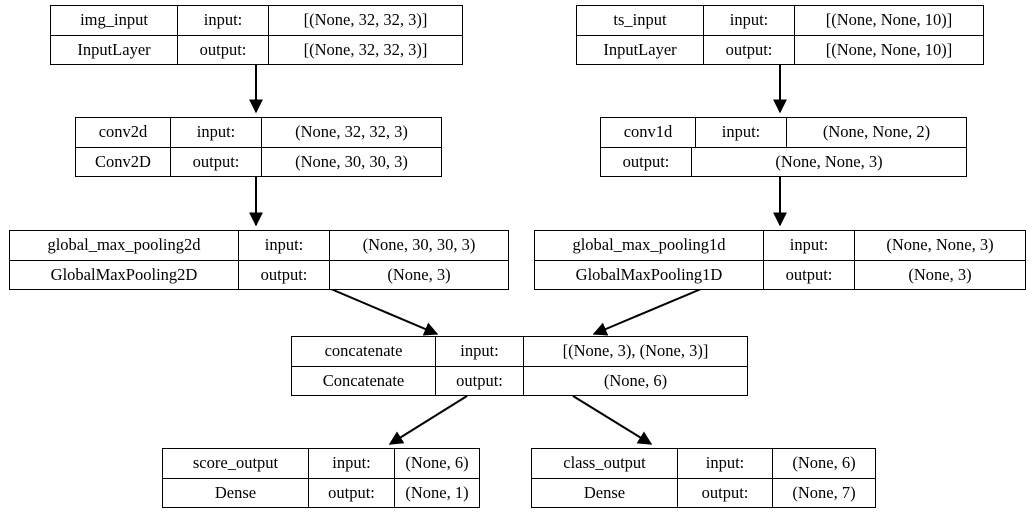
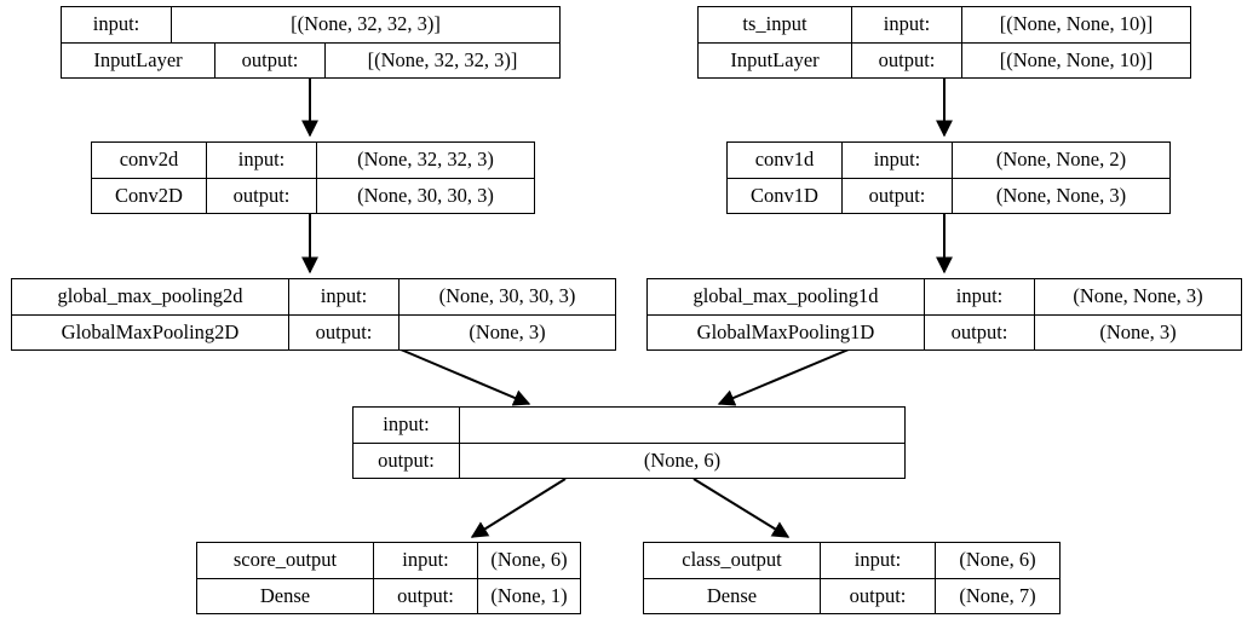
- img_input
  input:
  [(None, 32, 32, 3)]
  InputLayer
  output:
  [(None, 32, 32, 3)]
  ts_input
  input:
  [(None, None, 10)]
  InputLayer
  output:
  [(None, None, 10)]
  conv2d
  input:
  (None, 32, 32, 3)
  Conv2D
  output:
  (None, 30, 30, 3)
  conv1d
  input:
  (None, None, 2)
+ Conv1D
  output:
  (None, None, 3)
  global_max_pooling2d
  input:
  (None, 30, 30, 3)
  GlobalMaxPooling2D
  output:
  (None, 3)
  global_max_pooling1d
  input:
  (None, None, 3)
  GlobalMaxPooling1D
  output:
  (None, 3)
- concatenate
  input:
- [(None, 3), (None, 3)]
- Concatenate
  output:
  (None, 6)
  score_output
  input:
  (None, 6)
  Dense
  output:
  (None, 1)
  class_output
  input:
  (None, 6)
  Dense
  output:
  (None, 7)
